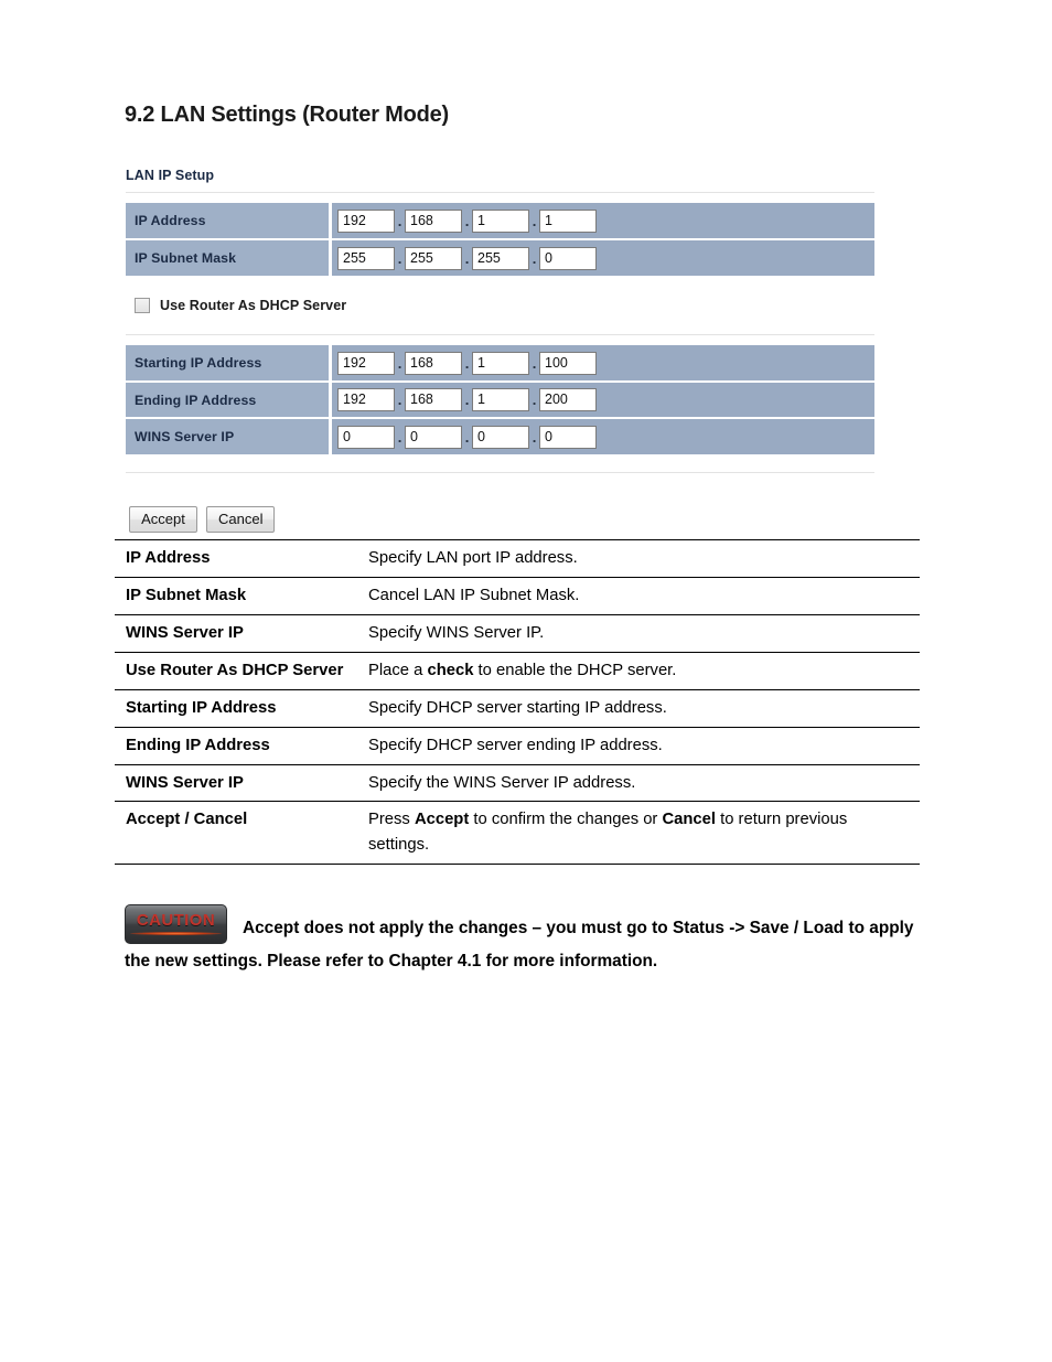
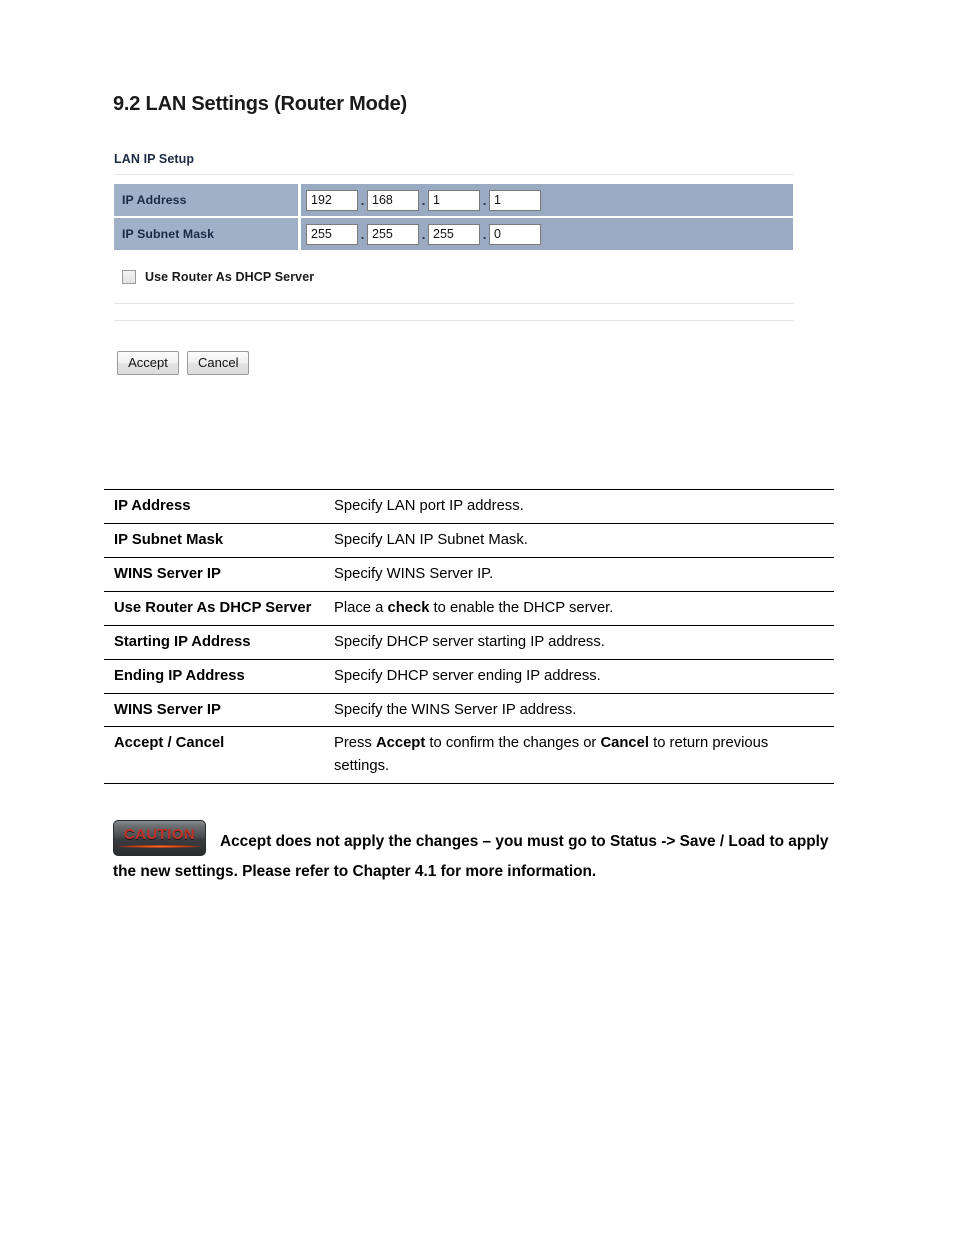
  9.2 LAN Settings (Router Mode)
  LAN IP Setup
  IP Address	192 . 168 . 1 . 1
  IP Subnet Mask	255 . 255 . 255 . 0
  Use Router As DHCP Server
- Starting IP Address	192 . 168 . 1 . 100
- Ending IP Address	192 . 168 . 1 . 200
- WINS Server IP	0 . 0 . 0 . 0
  Accept
  Cancel
  IP Address	Specify LAN port IP address.
- IP Subnet Mask	Cancel LAN IP Subnet Mask.
+ IP Subnet Mask	Specify LAN IP Subnet Mask.
  WINS Server IP	Specify WINS Server IP.
  Use Router As DHCP Server	Place a check to enable the DHCP server.
  Starting IP Address	Specify DHCP server starting IP address.
  Ending IP Address	Specify DHCP server ending IP address.
  WINS Server IP	Specify the WINS Server IP address.
  Accept / Cancel	Press Accept to confirm the changes or Cancel to return previous settings.
  CAUTION
  Accept does not apply the changes – you must go to Status -> Save / Load to apply the new settings. Please refer to Chapter 4.1 for more information.
